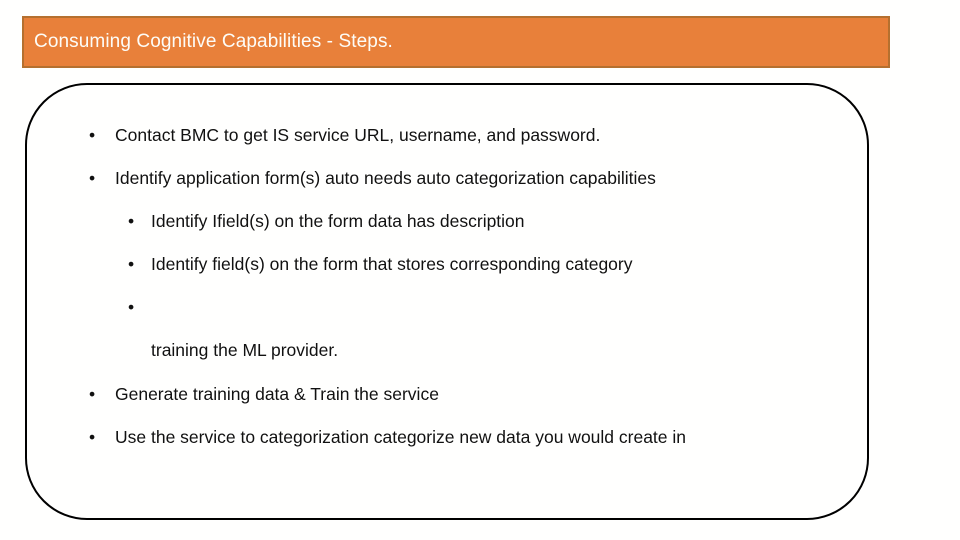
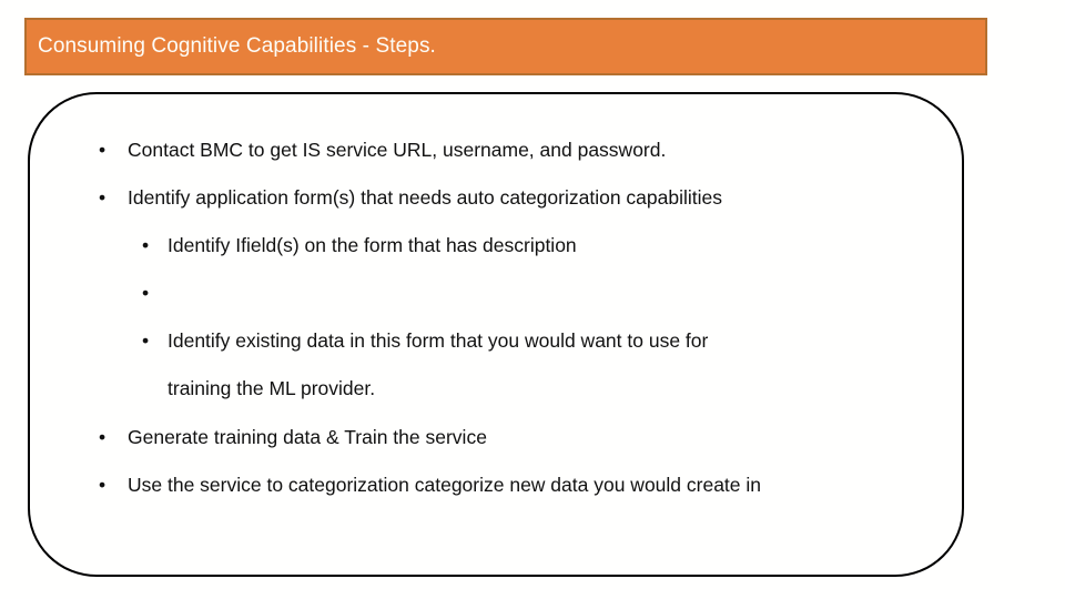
  Consuming Cognitive Capabilities - Steps.
  •
  Contact BMC to get IS service URL, username, and password.
  •
- Identify application form(s) auto needs auto categorization capabilities
+ Identify application form(s) that needs auto categorization capabilities
  •
- Identify Ifield(s) on the form data has description
+ Identify Ifield(s) on the form that has description
  •
- Identify field(s) on the form that stores corresponding category
  •
+ Identify existing data in this form that you would want to use for
  training the ML provider.
  •
  Generate training data & Train the service
  •
  Use the service to categorization categorize new data you would create in
